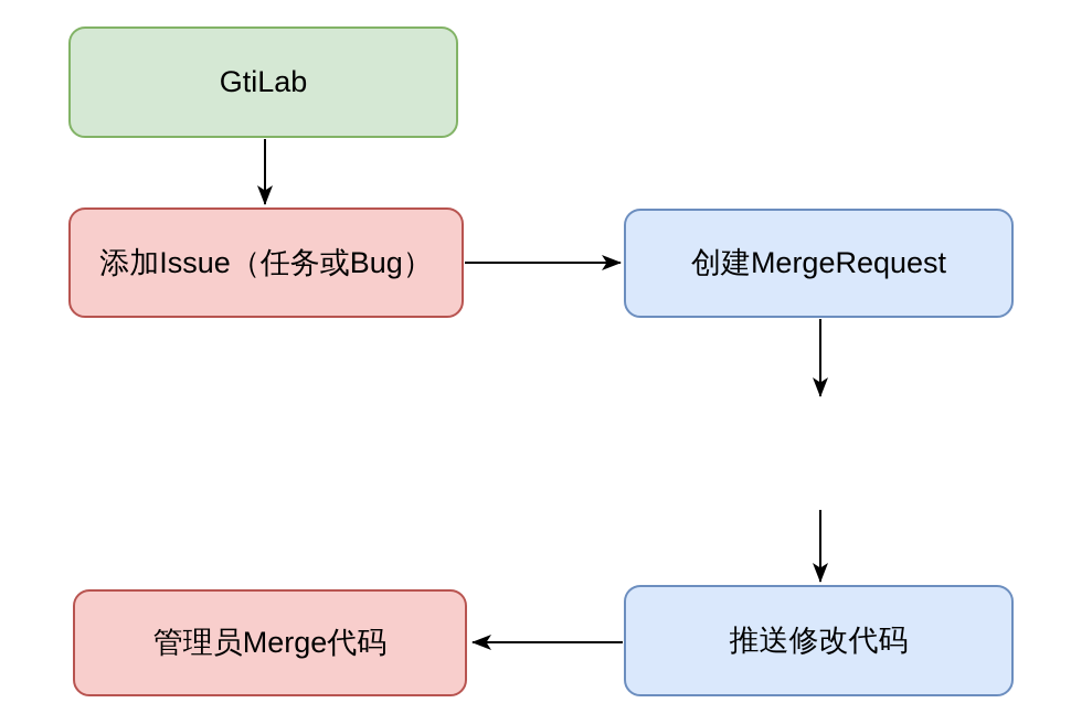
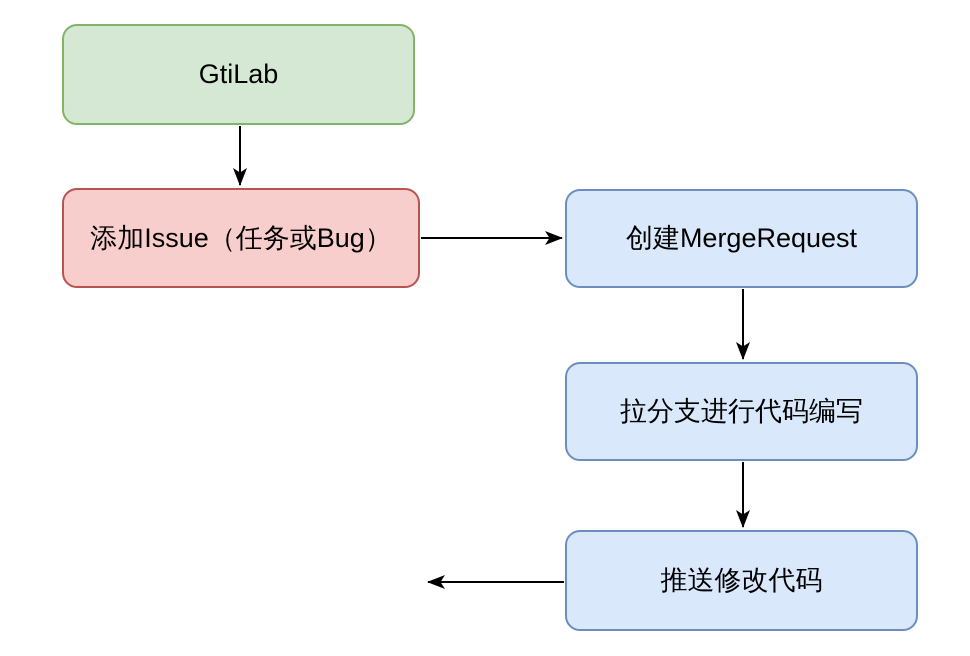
  GtiLab
  添加Issue（任务或Bug）
  创建MergeRequest
+ 拉分支进行代码编写
  推送修改代码
- 管理员Merge代码
